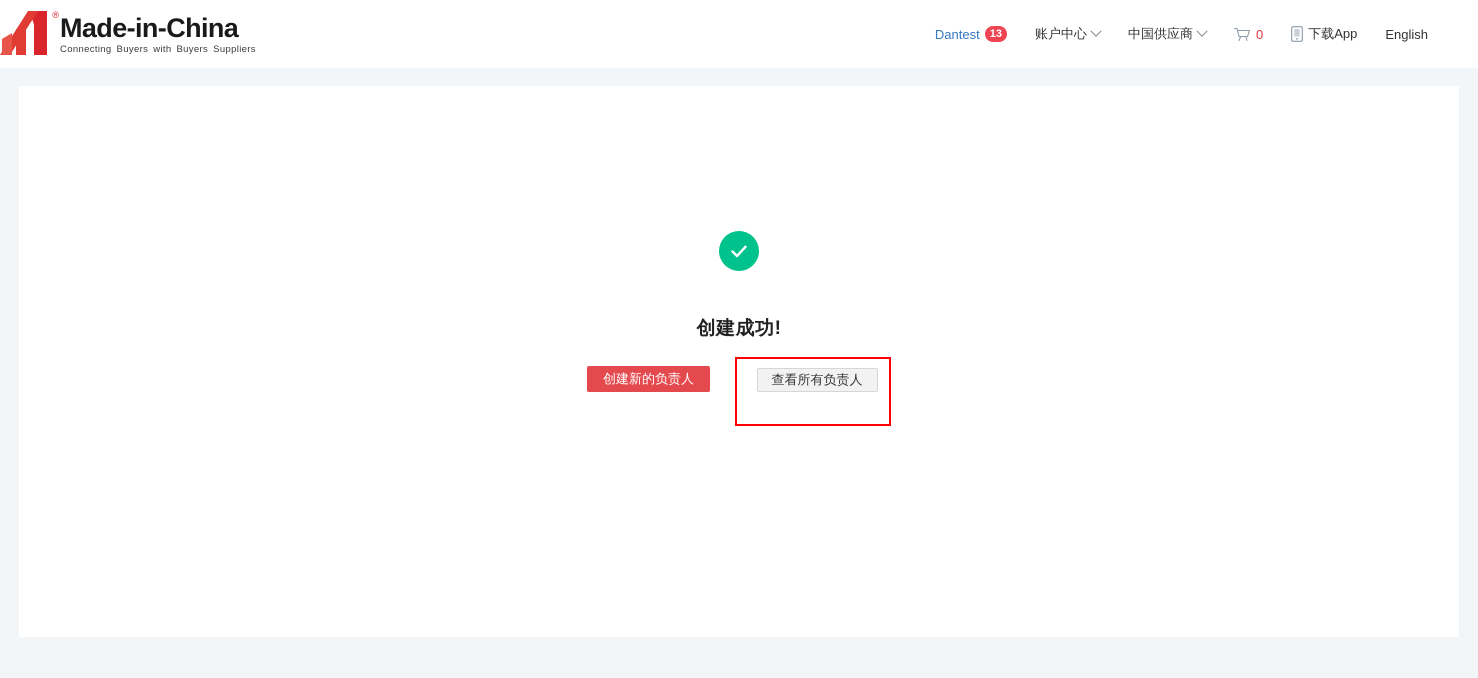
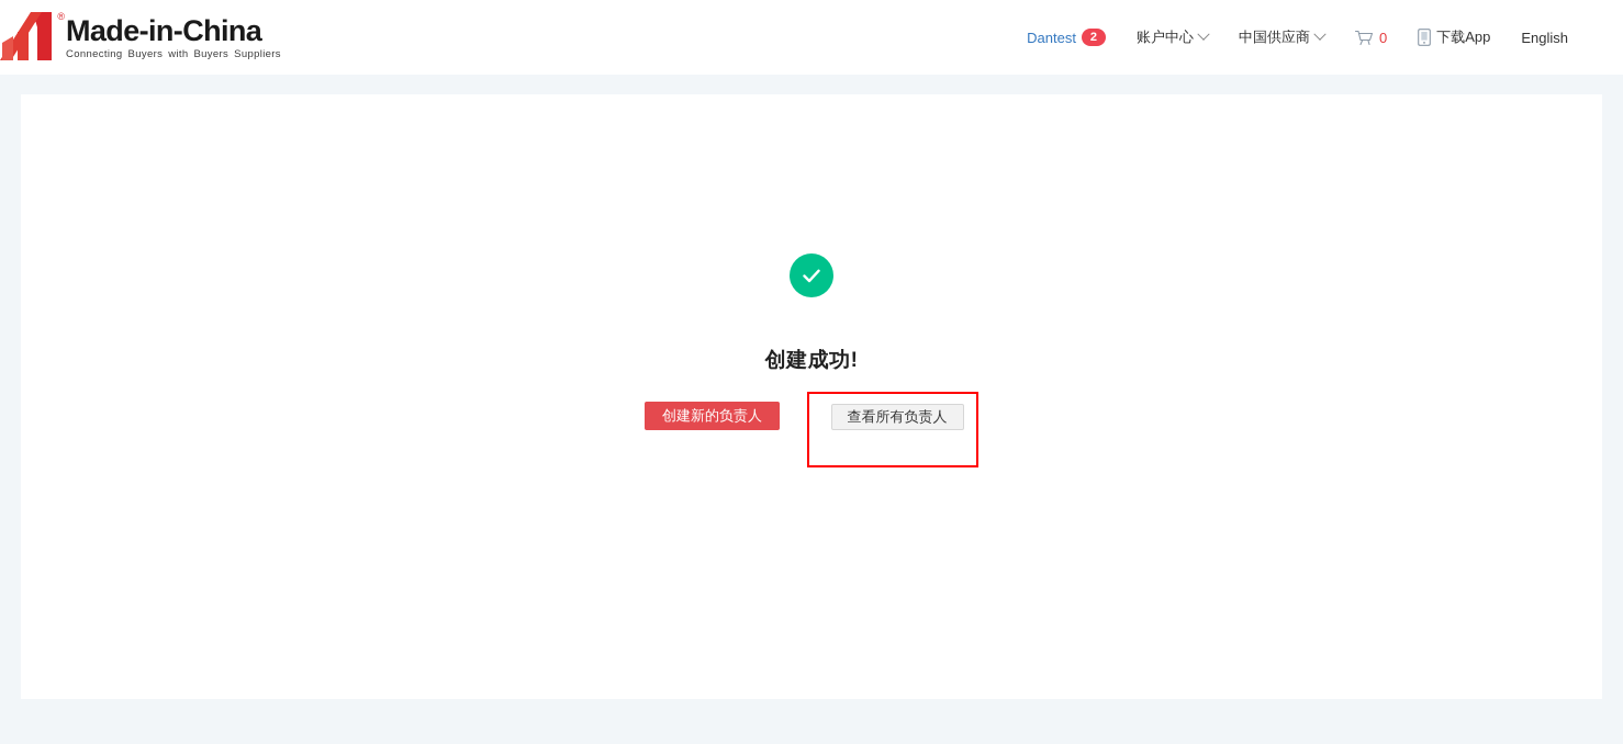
  ®
  Made-in-China
  Connecting Buyers with Buyers Suppliers
  Dantest
- 13
+ 2
  账户中心
  中国供应商
  0
  下载App
  English
  创建成功!
  创建新的负责人
  查看所有负责人
